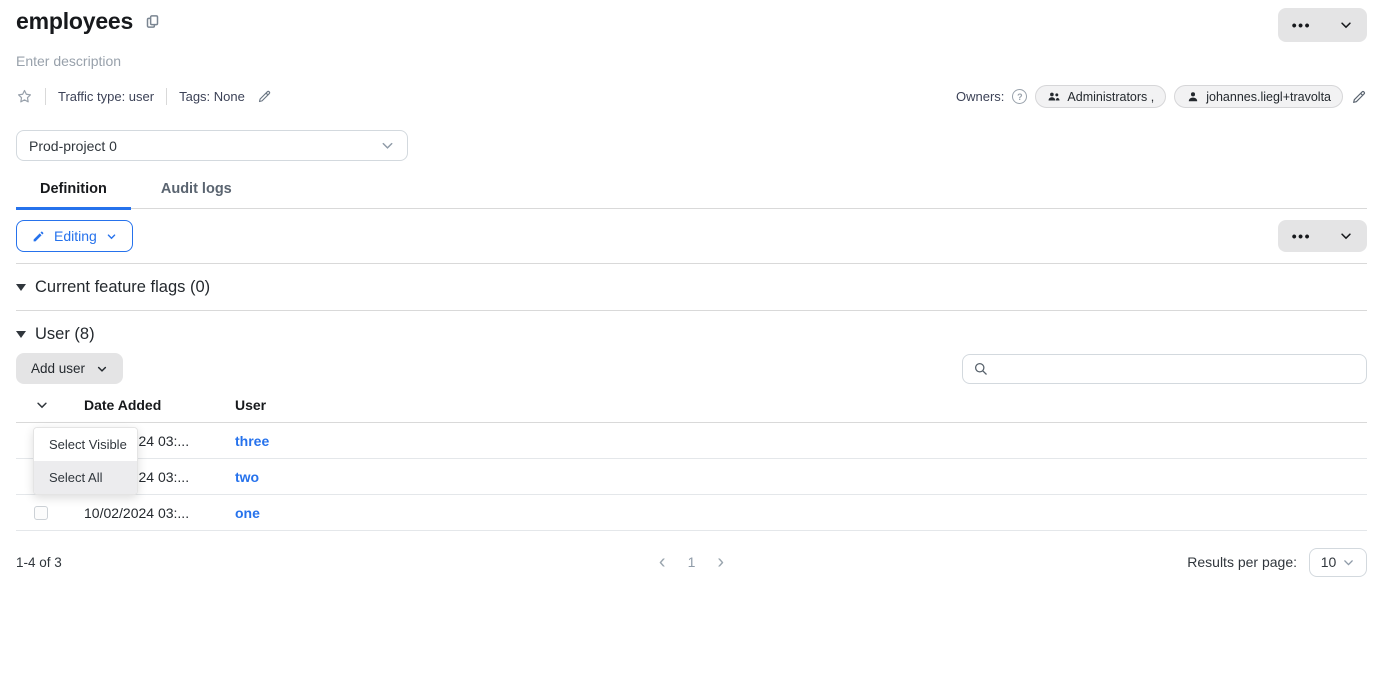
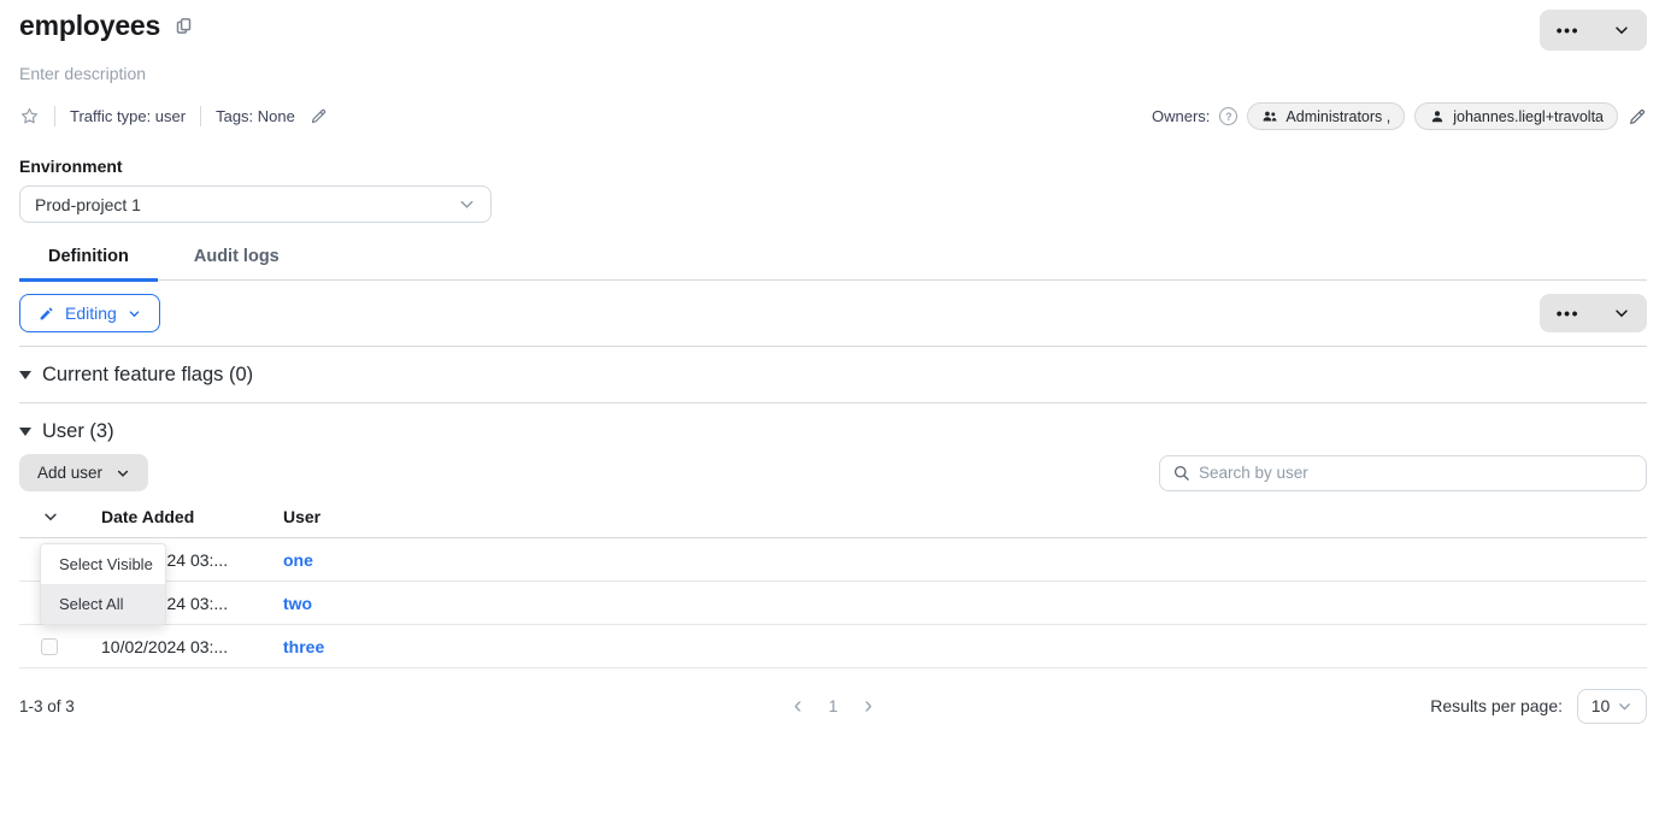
  employees
  •••
  Enter description
  Traffic type: user
  Tags: None
  Owners:
  ?
  Administrators ,
  johannes.liegl+travolta
+ Environment
- Prod-project 0
+ Prod-project 1
  Definition
  Audit logs
  Editing
  •••
  Current feature flags (0)
- User (8)
+ User (3)
  Add user
+ Search by user
  Date Added
  User
- three
+ one
  two
  10/02/2024 03:...
- one
+ three
  Select Visible
  Select All
- 1-4 of 3
+ 1-3 of 3
  ‹
  1
  ›
  Results per page:
  10
